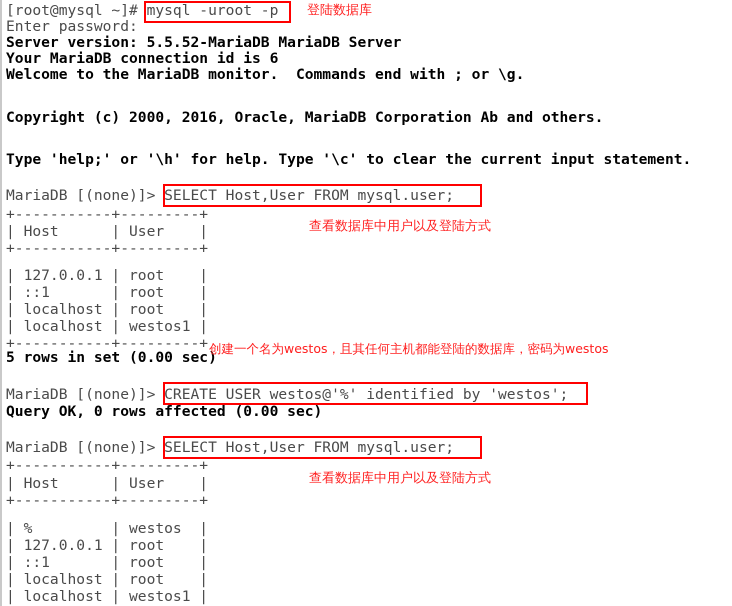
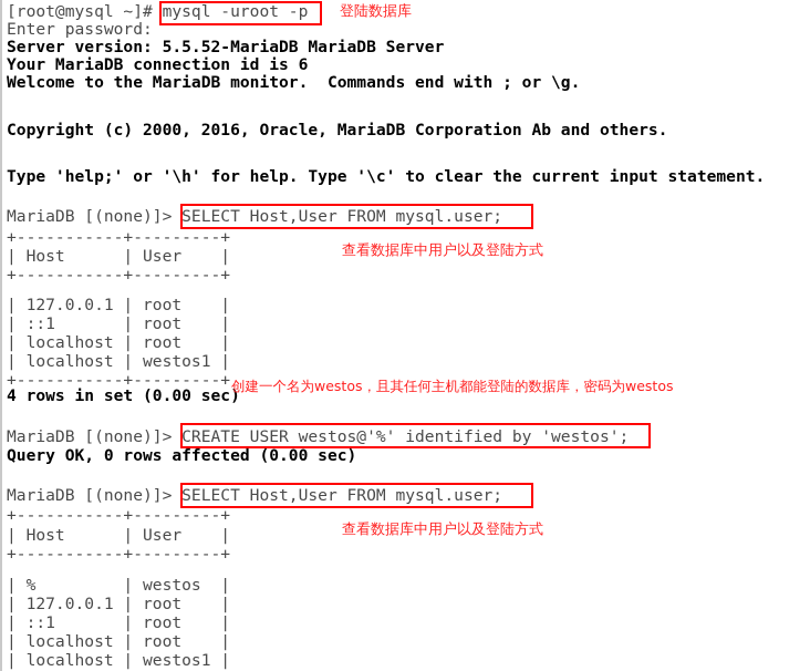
  [root@mysql ~]# mysql -uroot -p
  Enter password:
  Server version: 5.5.52-MariaDB MariaDB Server
  Your MariaDB connection id is 6
  Welcome to the MariaDB monitor. Commands end with ; or \g.
  Copyright (c) 2000, 2016, Oracle, MariaDB Corporation Ab and others.
  Type 'help;' or '\h' for help. Type '\c' to clear the current input statement.
  MariaDB [(none)]> SELECT Host,User FROM mysql.user;
  +-----------+---------+
  | Host | User |
  +-----------+---------+
  | 127.0.0.1 | root |
  | ::1 | root |
  | localhost | root |
  | localhost | westos1 |
  +-----------+---------+
- 5 rows in set (0.00 sec)
+ 4 rows in set (0.00 sec)
  MariaDB [(none)]> CREATE USER westos@'%' identified by 'westos';
  Query OK, 0 rows affected (0.00 sec)
  MariaDB [(none)]> SELECT Host,User FROM mysql.user;
  +-----------+---------+
  | Host | User |
  +-----------+---------+
  | % | westos |
  | 127.0.0.1 | root |
  | ::1 | root |
  | localhost | root |
  | localhost | westos1 |
  登陆数据库
  查看数据库中用户以及登陆方式
  创建一个名为westos，且其任何主机都能登陆的数据库，密码为westos
  查看数据库中用户以及登陆方式
